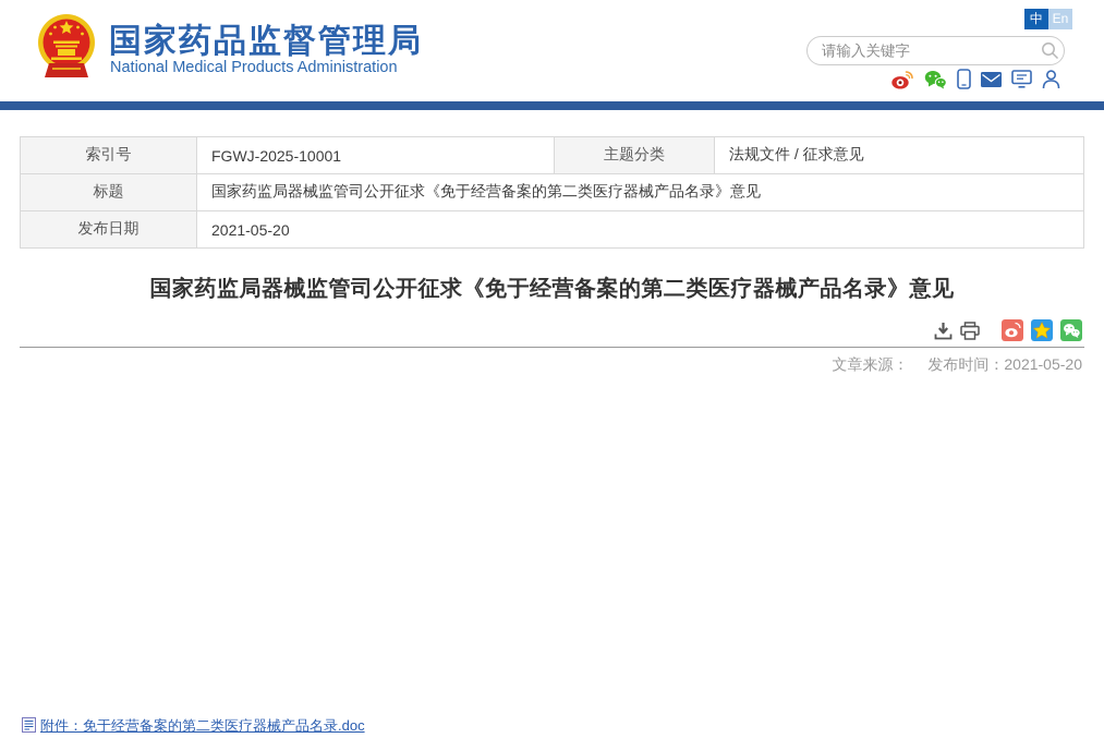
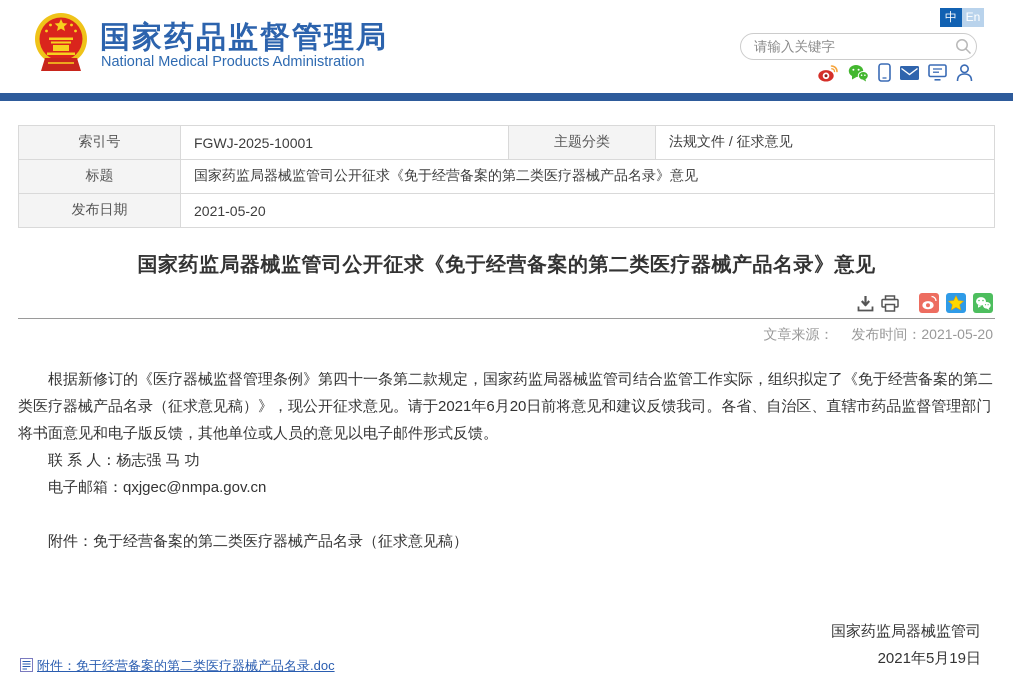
  国家药品监督管理局
  National Medical Products Administration
  中
  En
  请输入关键字
  索引号	FGWJ-2025-10001	主题分类	法规文件 / 征求意见
  标题	国家药监局器械监管司公开征求《免于经营备案的第二类医疗器械产品名录》意见
  发布日期	2021-05-20
  国家药监局器械监管司公开征求《免于经营备案的第二类医疗器械产品名录》意见
  文章来源： 发布时间：2021-05-20
+ 根据新修订的《医疗器械监督管理条例》第四十一条第二款规定，国家药监局器械监管司结合监管工作实际，组织拟定了《免于经营备案的第二类医疗器械产品名录（征求意见稿）》，现公开征求意见。请于2021年6月20日前将意见和建议反馈我司。各省、自治区、直辖市药品监督管理部门将书面意见和电子版反馈，其他单位或人员的意见以电子邮件形式反馈。
+ 联 系 人：杨志强 马 功
+ 电子邮箱：qxjgec@nmpa.gov.cn
+ 附件：免于经营备案的第二类医疗器械产品名录（征求意见稿）
+ 国家药监局器械监管司
+ 2021年5月19日
  附件：免于经营备案的第二类医疗器械产品名录.doc
